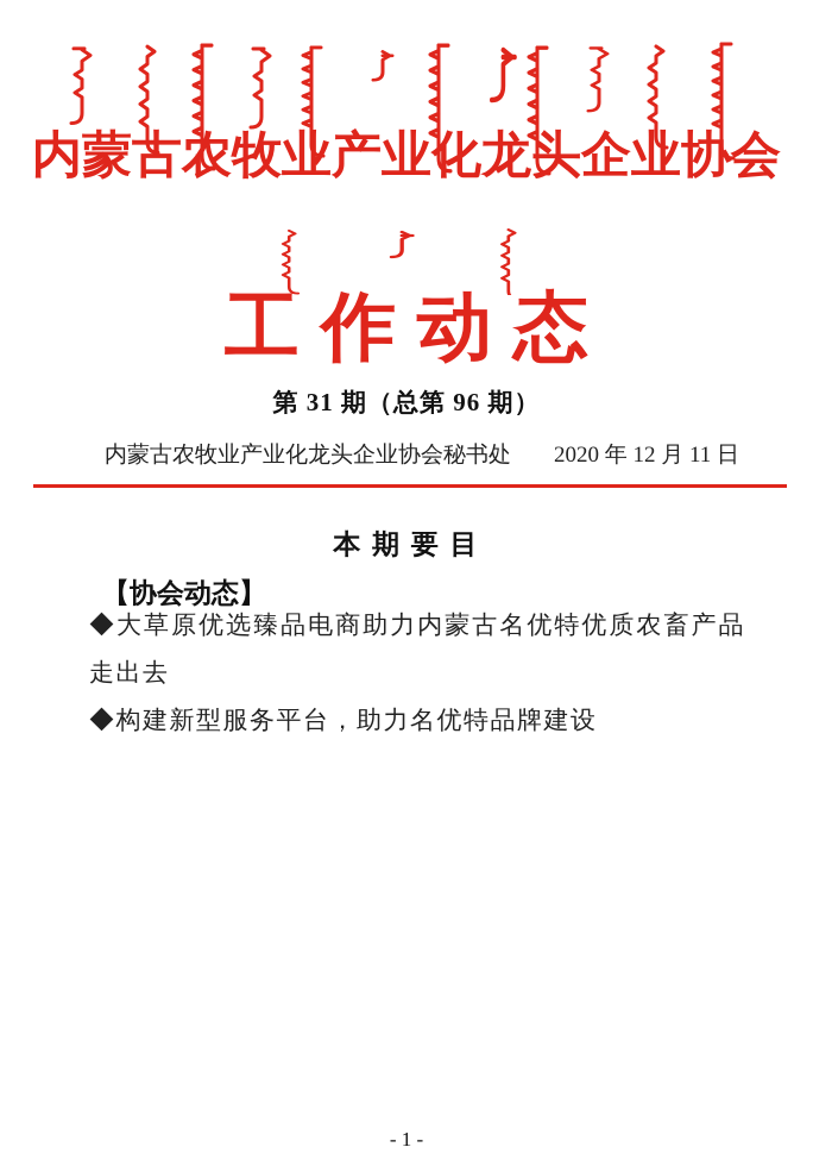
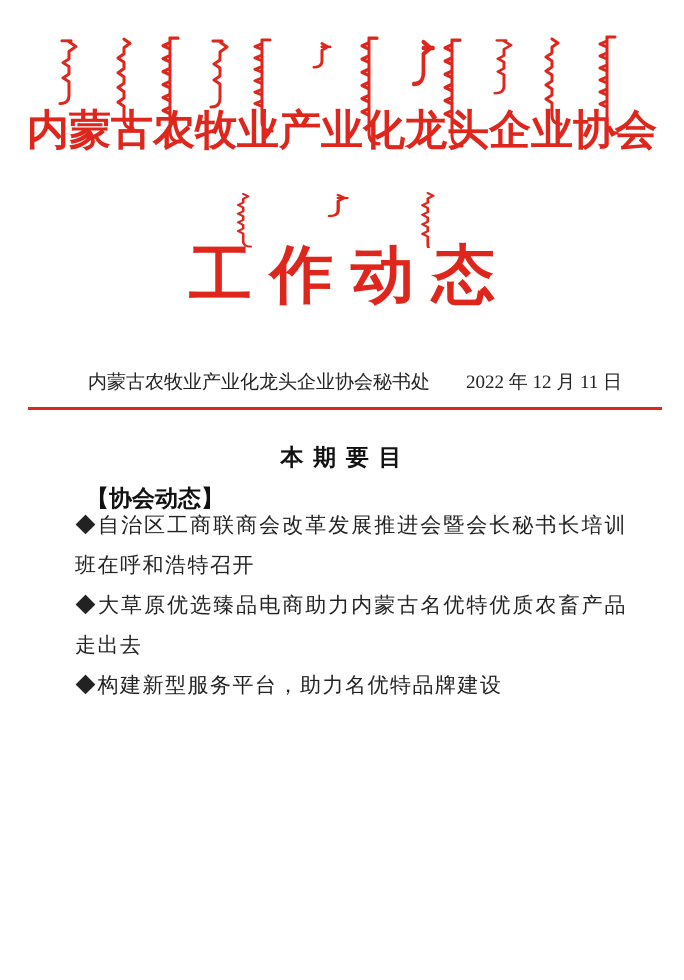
  内蒙古农牧业产业化龙头企业协会
  工作动态
- 第 31 期（总第 96 期）
  内蒙古农牧业产业化龙头企业协会秘书处
- 2020 年 12 月 11 日
+ 2022 年 12 月 11 日
  本 期 要 目
  【协会动态】
+ ◆自治区工商联商会改革发展推进会暨会长秘书长培训班在呼和浩特召开
  ◆大草原优选臻品电商助力内蒙古名优特优质农畜产品走出去
  ◆构建新型服务平台，助力名优特品牌建设
- - 1 -
